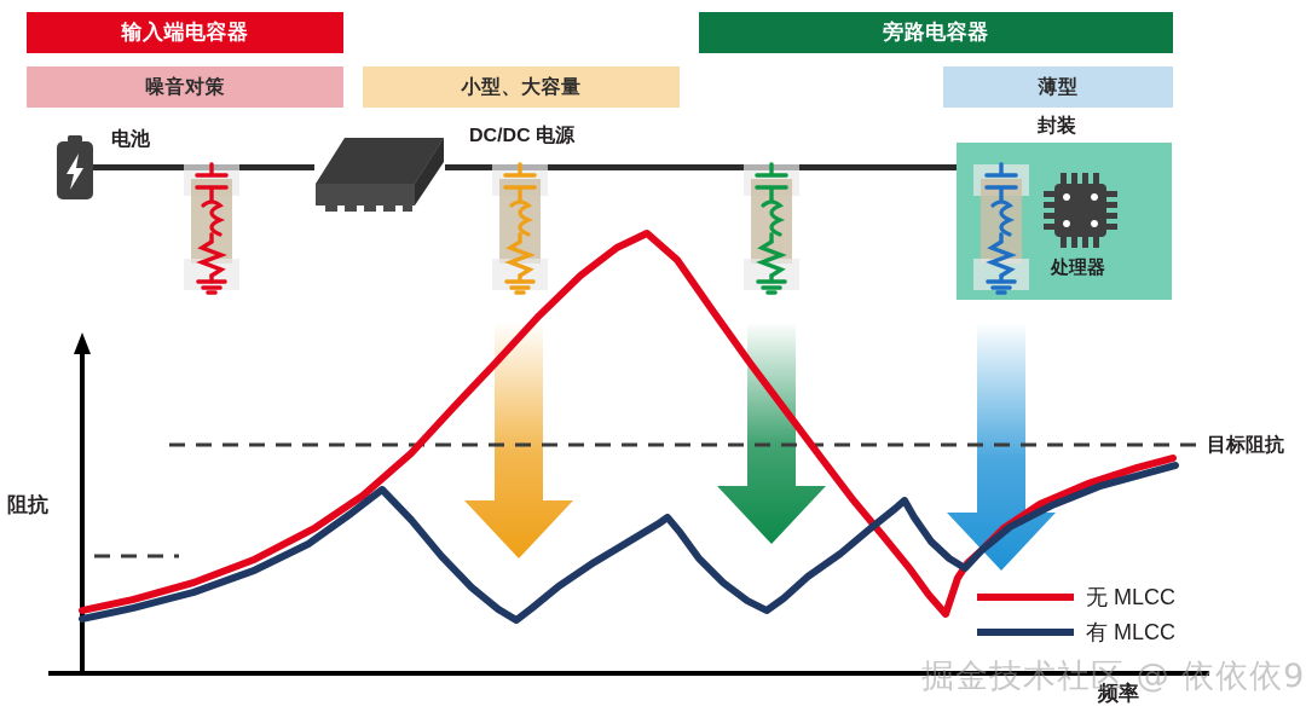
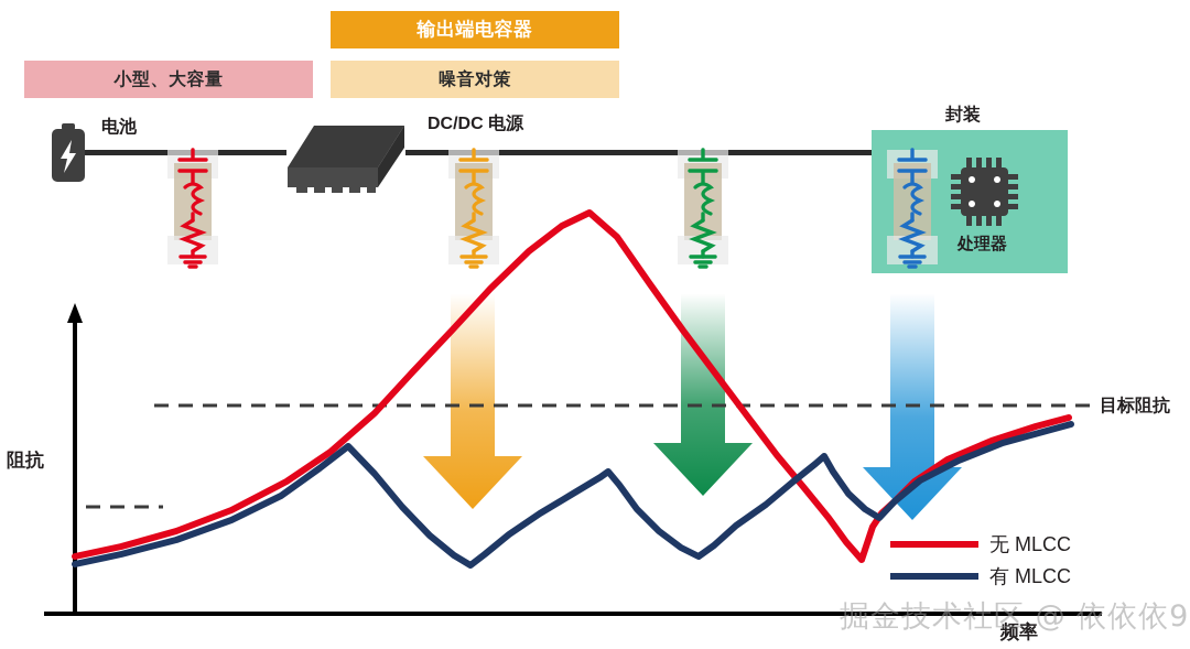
- 输入端电容器
- 噪音对策
+ 小型、大容量
+ 输出端电容器
- 小型、大容量
+ 噪音对策
- 旁路电容器
- 薄型
  电池
  DC/DC 电源
  封装
  处理器
  阻抗
  频率
  目标阻抗
  无 MLCC
  有 MLCC
  掘金技术社区 @ 依依依9
